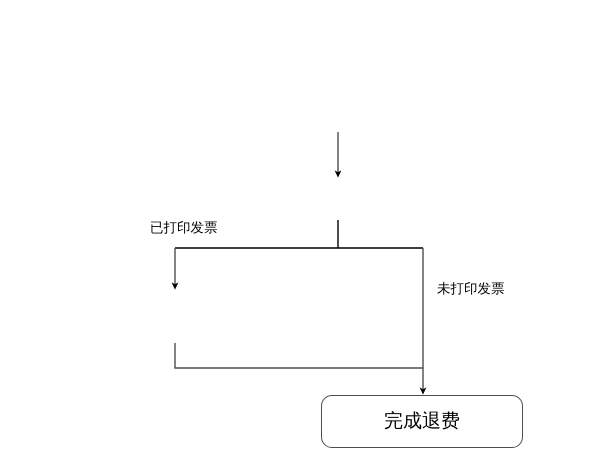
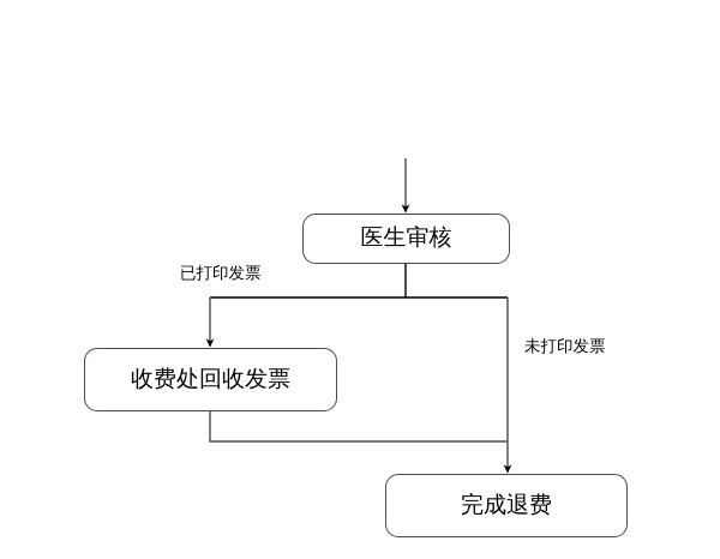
+ 医生审核
+ 收费处回收发票
  完成退费
  已打印发票
  未打印发票
